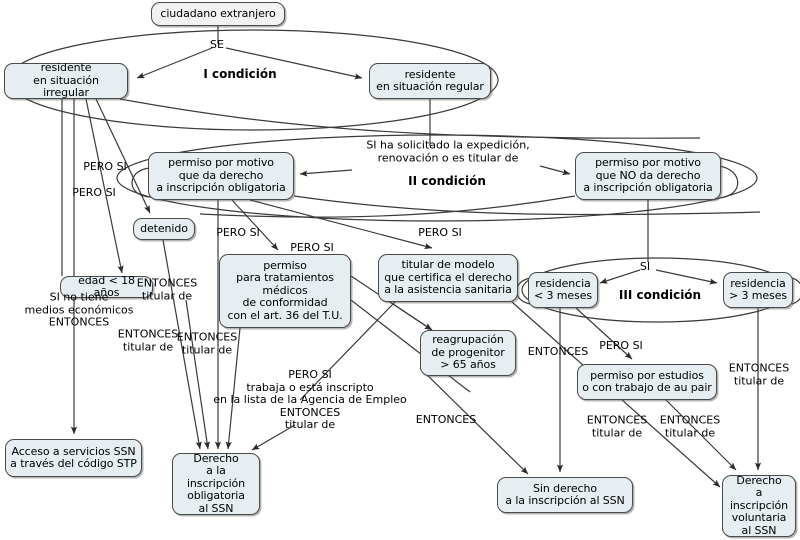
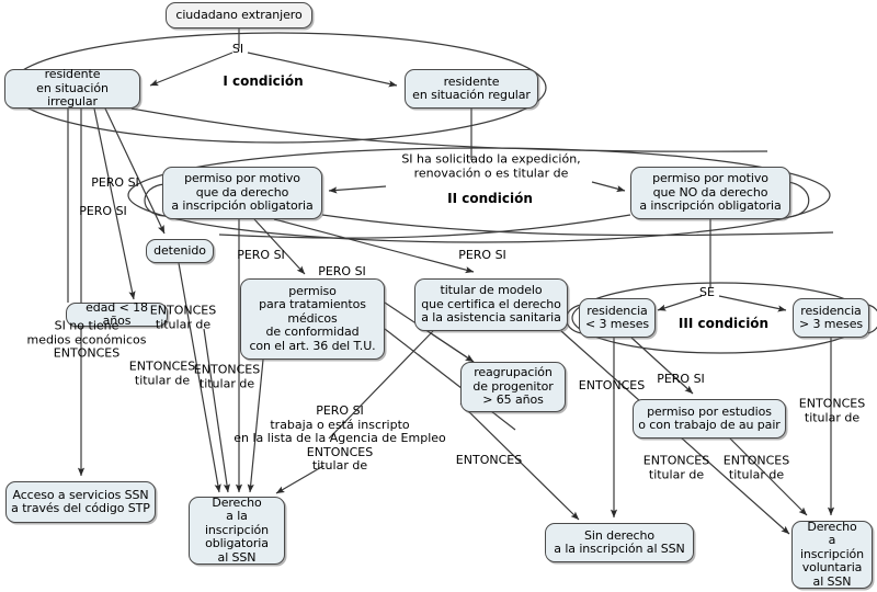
  ciudadano extranjero
  residente
  en situación irregular
  residente
  en situación regular
  permiso por motivo
  que da derecho
  a inscripción obligatoria
  permiso por motivo
  que NO da derecho
  a inscripción obligatoria
  detenido
  edad < 18 años
  permiso
  para tratamientos
  médicos
  de conformidad
  con el art. 36 del T.U.
  titular de modelo
  que certifica el derecho
  a la asistencia sanitaria
  reagrupación
  de progenitor
  > 65 años
  residencia
  < 3 meses
  residencia
  > 3 meses
  permiso por estudios
  o con trabajo de au pair
  Acceso a servicios SSN
  a través del código STP
  Derecho
  a la inscripción
  obligatoria
  al SSN
  Sin derecho
  a la inscripción al SSN
  Derecho
  a inscripción
  voluntaria
  al SSN
  I condición
  II condición
  III condición
- SE
+ SI
  PERO SI
  PERO SI
  SI ha solicitado la expedición,
  renovación o es titular de
  PERO SI
  PERO SI
  PERO SI
- SI
+ SE
  ENTONCES
  titular de
  SI no tiene
  medios económicos
  ENTONCES
  ENTONCES
  titular de
  ENTONCES
  titular de
  ENTONCES
  PERO SI
  ENTONCES
  titular de
  PERO SI
  trabaja o está inscripto
  en la lista de la Agencia de Empleo
  ENTONCES
  titular de
  ENTONCES
  ENTONCES
  titular de
  ENTONCES
  titular de
